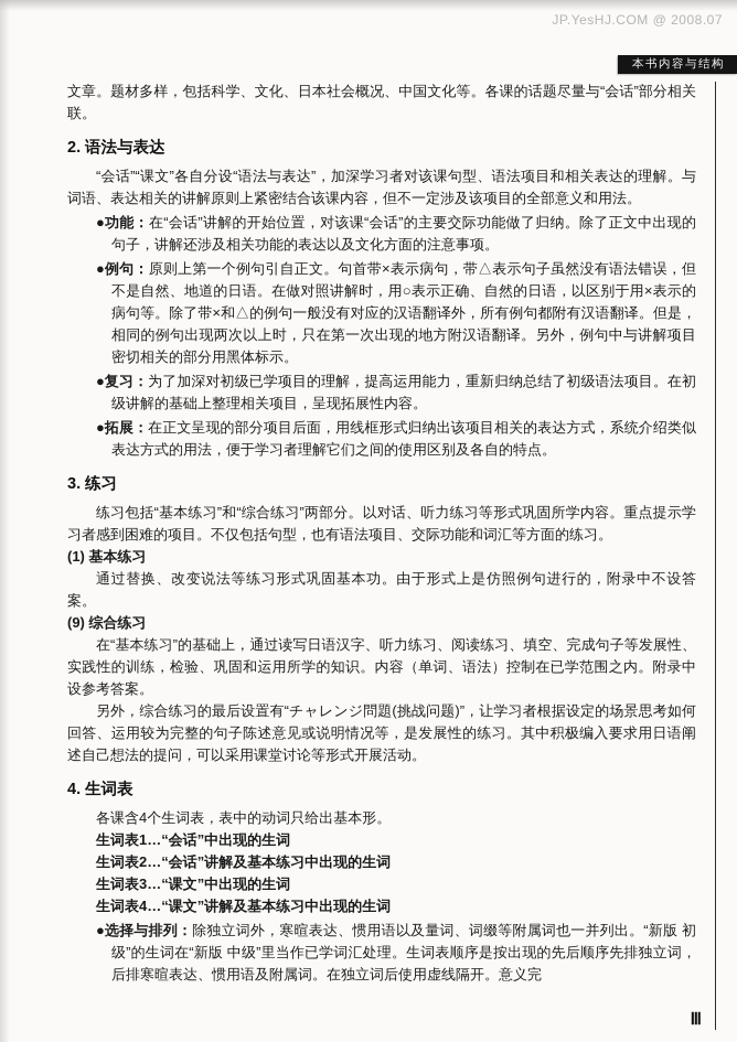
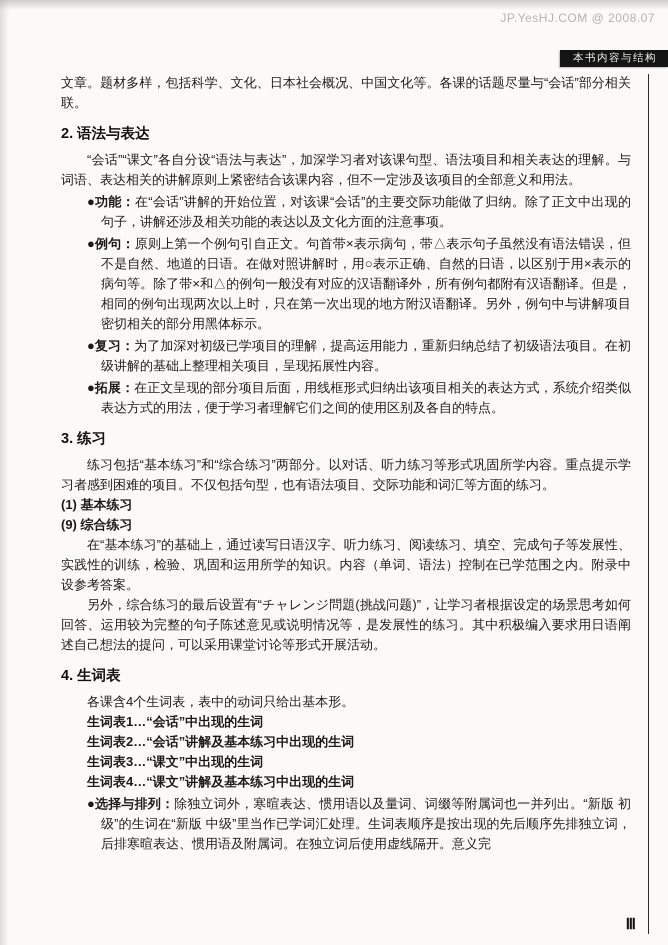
  JP.YesHJ.COM @ 2008.07
  本书内容与结构
  文章。题材多样，包括科学、文化、日本社会概况、中国文化等。各课的话题尽量与“会话”部分相关联。
  2. 语法与表达
  “会话”“课文”各自分设“语法与表达”，加深学习者对该课句型、语法项目和相关表达的理解。与词语、表达相关的讲解原则上紧密结合该课内容，但不一定涉及该项目的全部意义和用法。
  ●功能：在“会话”讲解的开始位置，对该课“会话”的主要交际功能做了归纳。除了正文中出现的句子，讲解还涉及相关功能的表达以及文化方面的注意事项。
  ●例句：原则上第一个例句引自正文。句首带×表示病句，带△表示句子虽然没有语法错误，但不是自然、地道的日语。在做对照讲解时，用○表示正确、自然的日语，以区别于用×表示的病句等。除了带×和△的例句一般没有对应的汉语翻译外，所有例句都附有汉语翻译。但是，相同的例句出现两次以上时，只在第一次出现的地方附汉语翻译。另外，例句中与讲解项目密切相关的部分用黑体标示。
  ●复习：为了加深对初级已学项目的理解，提高运用能力，重新归纳总结了初级语法项目。在初级讲解的基础上整理相关项目，呈现拓展性内容。
  ●拓展：在正文呈现的部分项目后面，用线框形式归纳出该项目相关的表达方式，系统介绍类似表达方式的用法，便于学习者理解它们之间的使用区别及各自的特点。
  3. 练习
  练习包括“基本练习”和“综合练习”两部分。以对话、听力练习等形式巩固所学内容。重点提示学习者感到困难的项目。不仅包括句型，也有语法项目、交际功能和词汇等方面的练习。
  (1) 基本练习
- 通过替换、改变说法等练习形式巩固基本功。由于形式上是仿照例句进行的，附录中不设答案。
  (9) 综合练习
  在“基本练习”的基础上，通过读写日语汉字、听力练习、阅读练习、填空、完成句子等发展性、实践性的训练，检验、巩固和运用所学的知识。内容（单词、语法）控制在已学范围之内。附录中设参考答案。
  另外，综合练习的最后设置有“チャレンジ問題(挑战问题)”，让学习者根据设定的场景思考如何回答、运用较为完整的句子陈述意见或说明情况等，是发展性的练习。其中积极编入要求用日语阐述自己想法的提问，可以采用课堂讨论等形式开展活动。
  4. 生词表
  各课含4个生词表，表中的动词只给出基本形。
  生词表1…“会话”中出现的生词
  生词表2…“会话”讲解及基本练习中出现的生词
  生词表3…“课文”中出现的生词
  生词表4…“课文”讲解及基本练习中出现的生词
  ●选择与排列：除独立词外，寒暄表达、惯用语以及量词、词缀等附属词也一并列出。“新版 初级”的生词在“新版 中级”里当作已学词汇处理。生词表顺序是按出现的先后顺序先排独立词，后排寒暄表达、惯用语及附属词。在独立词后使用虚线隔开。意义完
  Ⅲ
